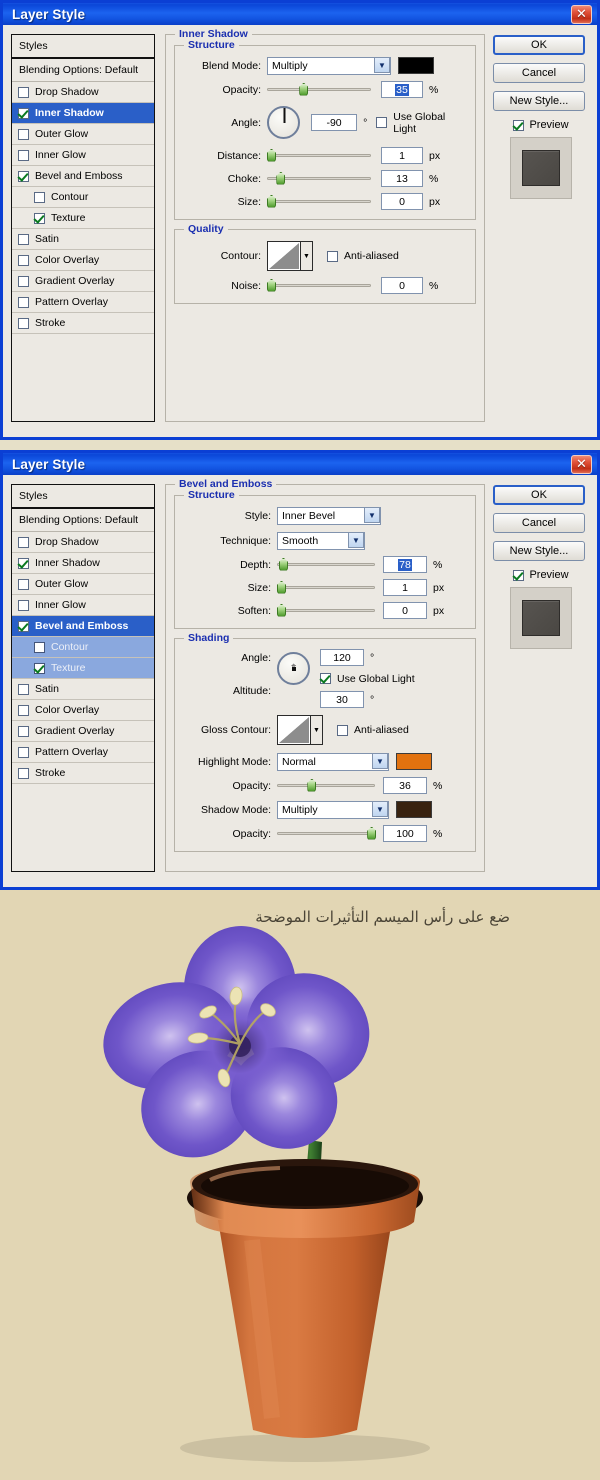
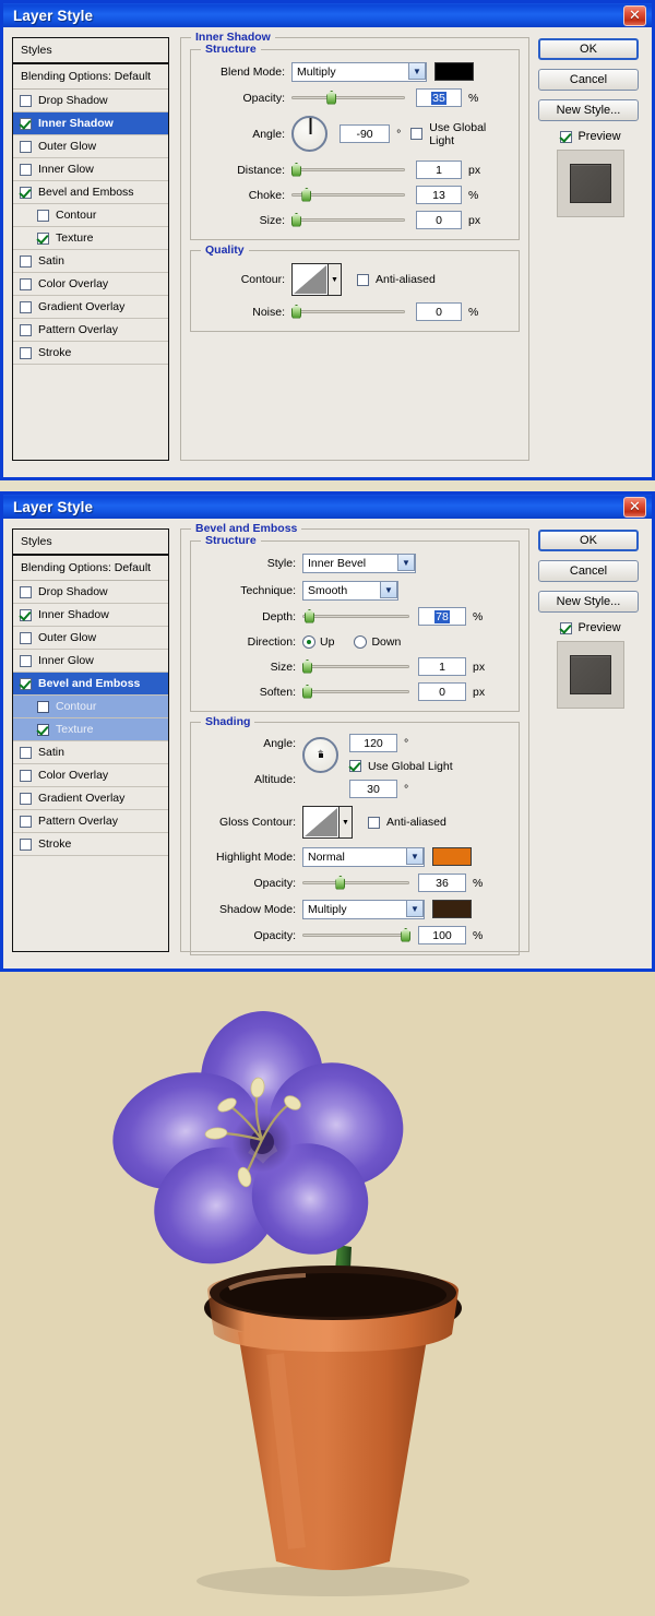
  Layer Style
  ✕
  Styles
  Blending Options: Default
  Drop Shadow
  Inner Shadow
  Outer Glow
  Inner Glow
  Bevel and Emboss
  Contour
  Texture
  Satin
  Color Overlay
  Gradient Overlay
  Pattern Overlay
  Stroke
  Inner Shadow
  Structure
  Blend Mode:
  Multiply
  ▼
  Opacity:
  35
  %
  Angle:
  -90
  °
  Use Global Light
  Distance:
  1
  px
  Choke:
  13
  %
  Size:
  0
  px
  Quality
  Contour:
  Anti-aliased
  Noise:
  0
  %
  OK
  Cancel
  New Style...
  Preview
  Layer Style
  ✕
  Styles
  Blending Options: Default
  Drop Shadow
  Inner Shadow
  Outer Glow
  Inner Glow
  Bevel and Emboss
  Contour
  Texture
  Satin
  Color Overlay
  Gradient Overlay
  Pattern Overlay
  Stroke
  Bevel and Emboss
  Structure
  Style:
  Inner Bevel
  ▼
  Technique:
  Smooth
  ▼
  Depth:
  78
  %
+ Direction:
+ Up
+ Down
  Size:
  1
  px
  Soften:
  0
  px
  Shading
  Angle:
  Altitude:
  120
  °
  Use Global Light
  30
  °
  Gloss Contour:
  Anti-aliased
  Highlight Mode:
  Normal
  ▼
  Opacity:
  36
  %
  Shadow Mode:
  Multiply
  ▼
  Opacity:
  100
  %
  OK
  Cancel
  New Style...
  Preview
- ضع على رأس الميسم التأثيرات الموضحة
